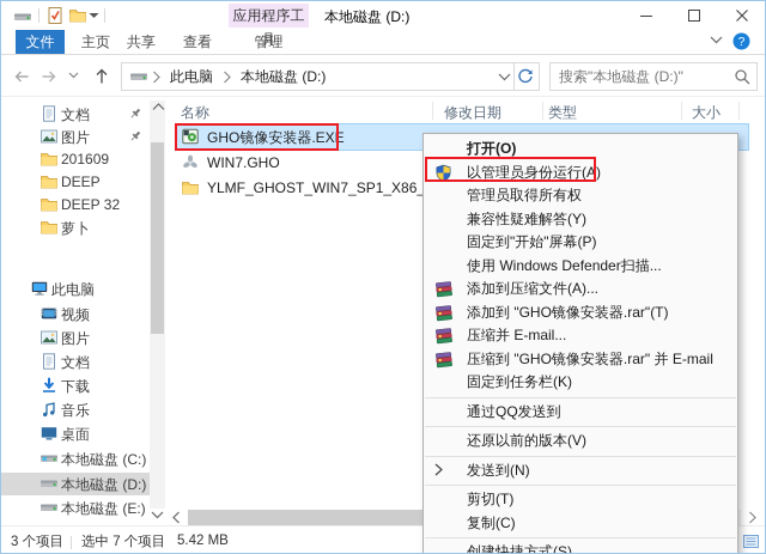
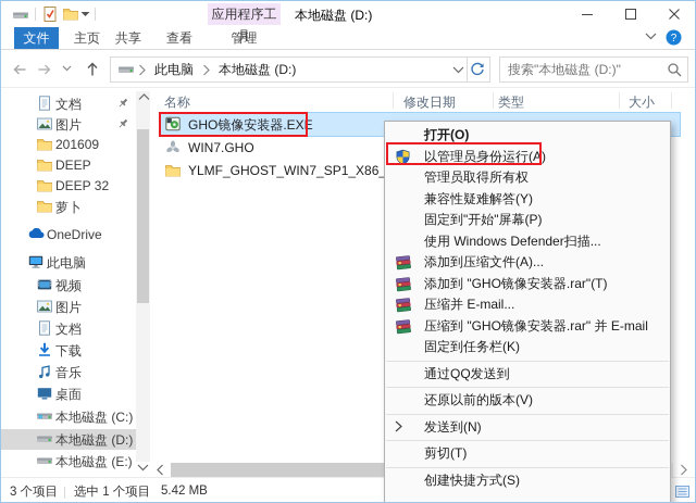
  应用程序工具
  本地磁盘 (D:)
  文件
  主页
  共享
  查看
  管理
  ?
  此电脑
  本地磁盘 (D:)
  搜索"本地磁盘 (D:)"
  文档
  图片
  201609
  DEEP
  DEEP 32
  萝卜
+ OneDrive
  此电脑
  视频
  图片
  文档
  下载
  音乐
  桌面
  本地磁盘 (C:)
  本地磁盘 (D:)
  本地磁盘 (E:)
  名称
  修改日期
  类型
  大小
  GHO镜像安装器.EXE
  WIN7.GHO
  YLMF_GHOST_WIN7_SP1_X86_
  3 个项目
- 选中 7 个项目
+ 选中 1 个项目
  5.42 MB
  打开(O)
  以管理员身份运行(A)
  管理员取得所有权
  兼容性疑难解答(Y)
  固定到"开始"屏幕(P)
  使用 Windows Defender扫描...
  添加到压缩文件(A)...
  添加到 "GHO镜像安装器.rar"(T)
  压缩并 E-mail...
  压缩到 "GHO镜像安装器.rar" 并 E-mail
  固定到任务栏(K)
  通过QQ发送到
  还原以前的版本(V)
  发送到(N)
  剪切(T)
- 复制(C)
  创建快捷方式(S)
